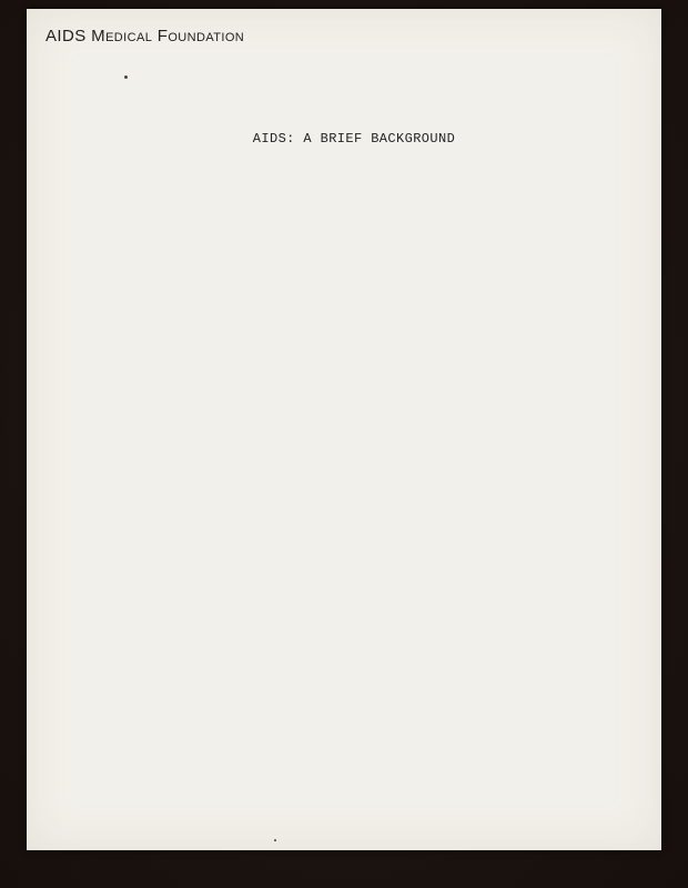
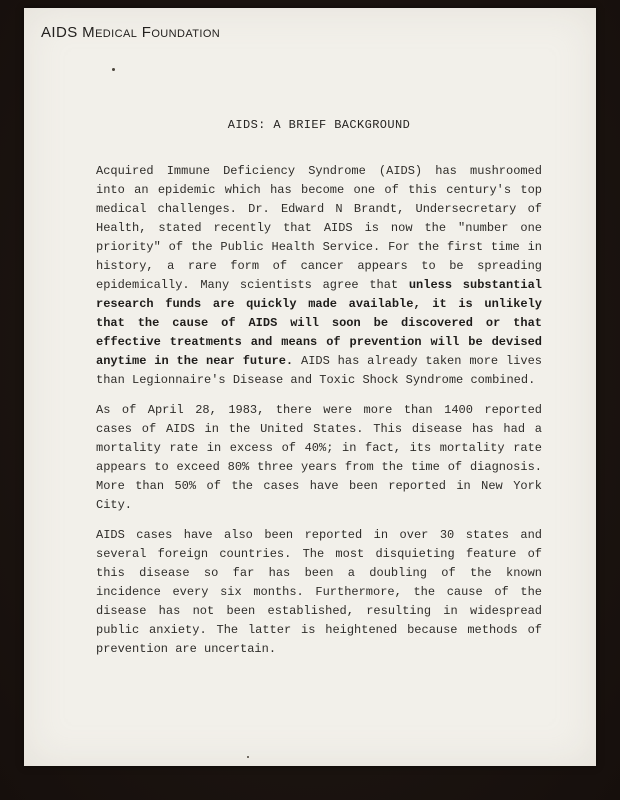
  AIDS Medical Foundation
  AIDS: A BRIEF BACKGROUND
+ Acquired Immune Deficiency Syndrome (AIDS) has mushroomed into an epidemic which has become one of this century's top medical challenges. Dr. Edward N Brandt, Undersecretary of Health, stated recently that AIDS is now the "number one priority" of the Public Health Service. For the first time in history, a rare form of cancer appears to be spreading epidemically. Many scientists agree that unless substantial research funds are quickly made available, it is unlikely that the cause of AIDS will soon be discovered or that effective treatments and means of prevention will be devised anytime in the near future. AIDS has already taken more lives than Legionnaire's Disease and Toxic Shock Syndrome combined.
+ As of April 28, 1983, there were more than 1400 reported cases of AIDS in the United States. This disease has had a mortality rate in excess of 40%; in fact, its mortality rate appears to exceed 80% three years from the time of diagnosis. More than 50% of the cases have been reported in New York City.
+ AIDS cases have also been reported in over 30 states and several foreign countries. The most disquieting feature of this disease so far has been a doubling of the known incidence every six months. Furthermore, the cause of the disease has not been established, resulting in widespread public anxiety. The latter is heightened because methods of prevention are uncertain.
